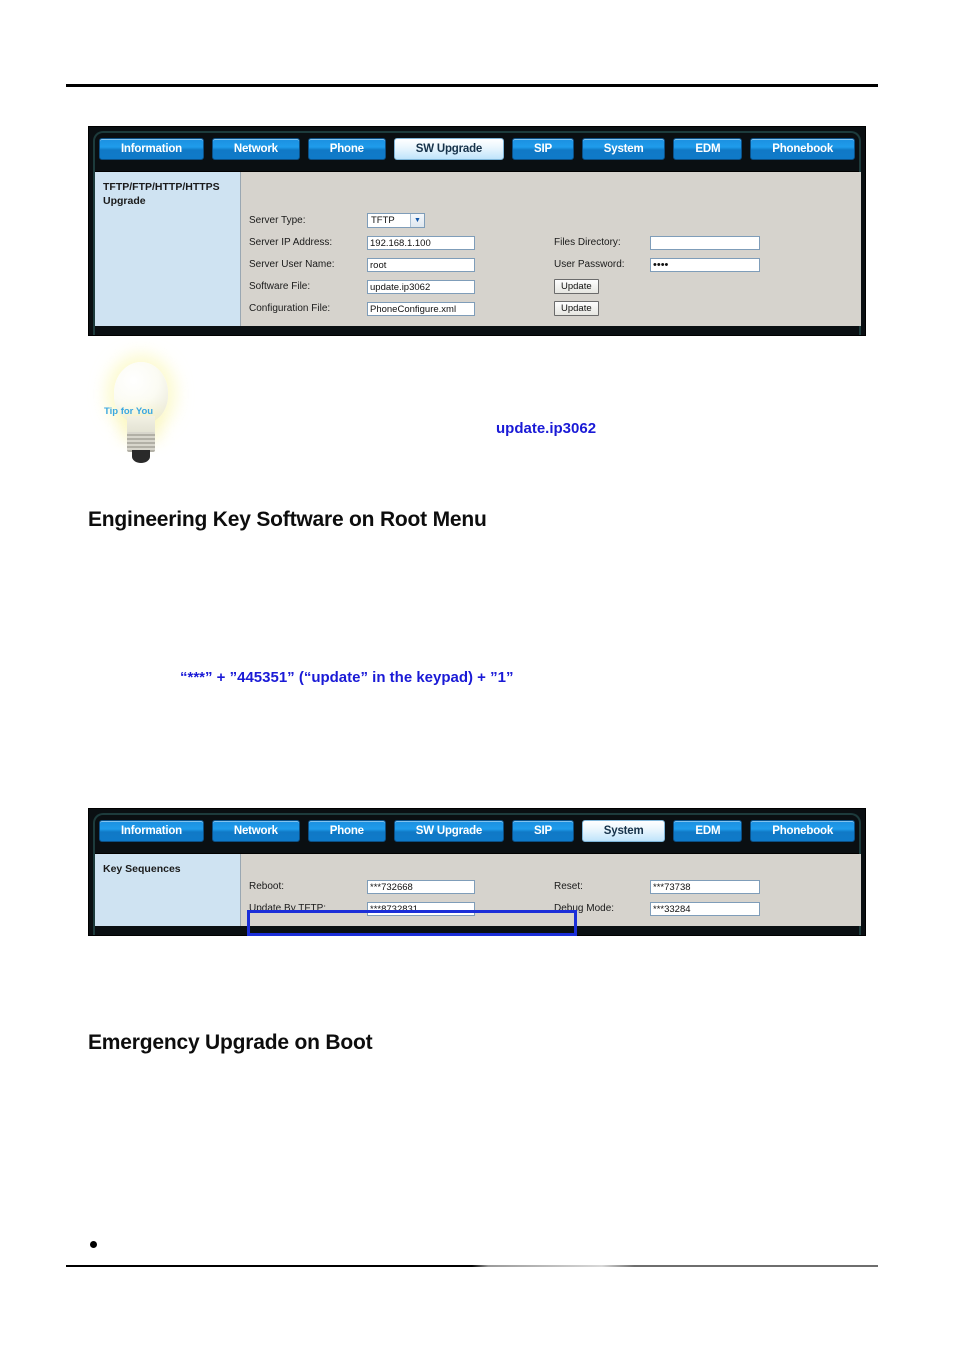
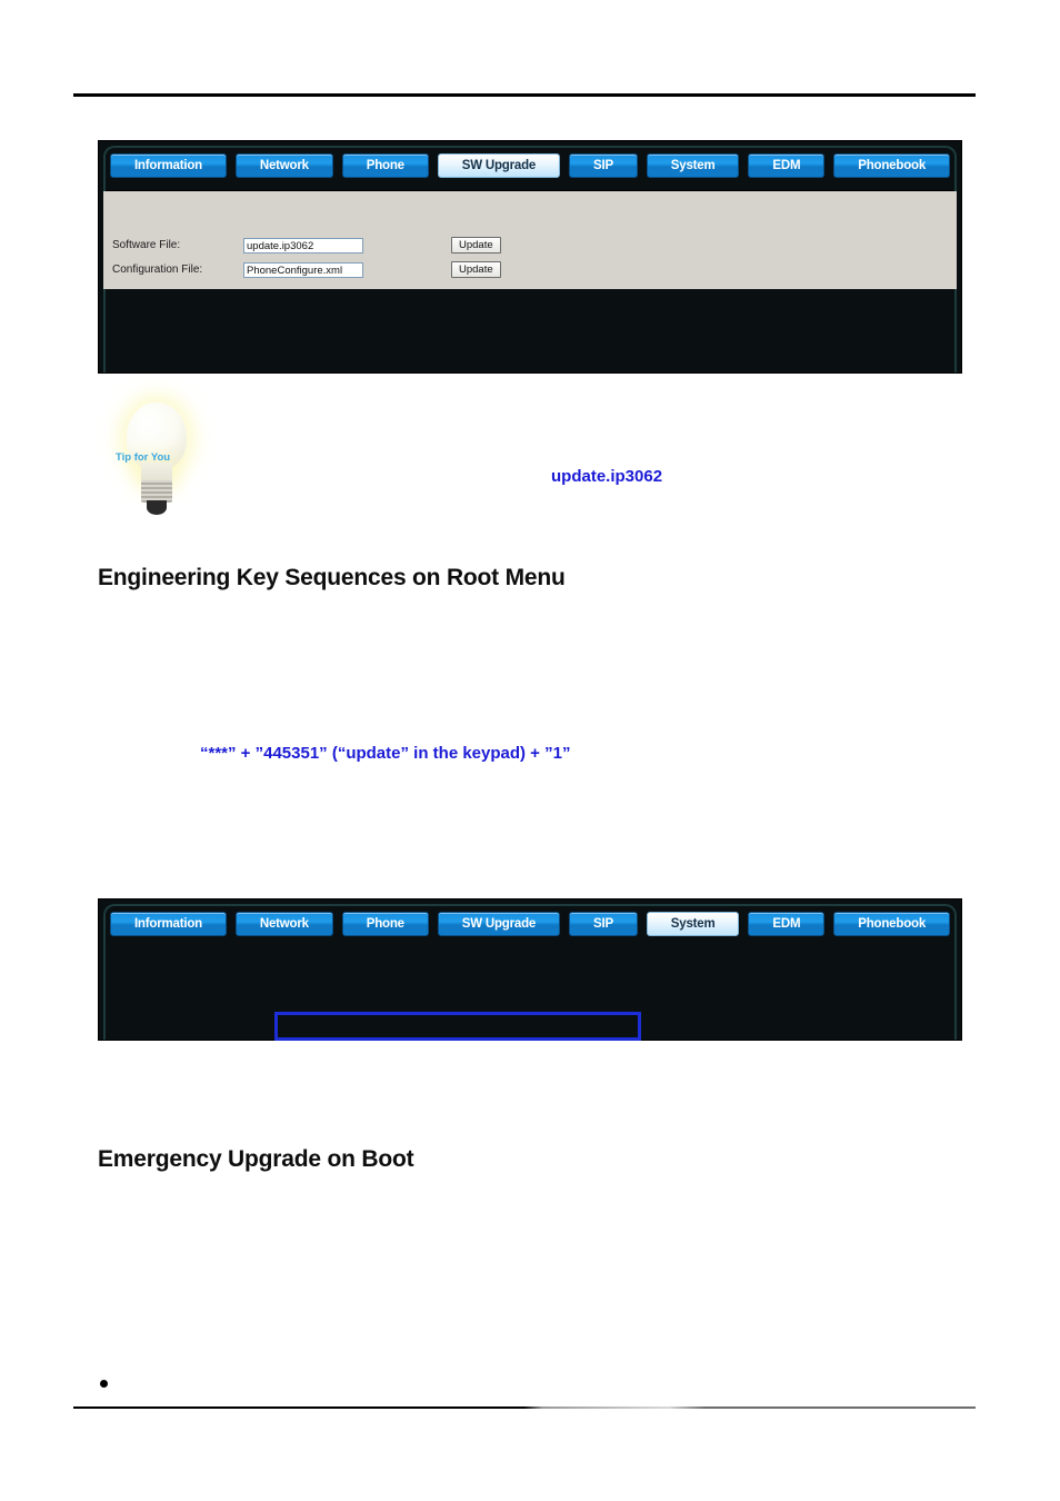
  Information
  Network
  Phone
  SW Upgrade
  SIP
  System
  EDM
  Phonebook
- TFTP/FTP/HTTP/HTTPS Upgrade
- Server Type:
- TFTP
- Server IP Address:
- 192.168.1.100
- Files Directory:
- Server User Name:
- root
- User Password:
- ••••
  Software File:
  update.ip3062
  Update
  Configuration File:
  PhoneConfigure.xml
  Update
  Tip for You
  update.ip3062
- Engineering Key Software on Root Menu
+ Engineering Key Sequences on Root Menu
  “***” + ”445351” (“update” in the keypad) + ”1”
  Information
  Network
  Phone
  SW Upgrade
  SIP
  System
  EDM
  Phonebook
- Key Sequences
- Reboot:
- ***732668
- Reset:
- ***73738
- Update By TFTP:
- ***8732831
- Debug Mode:
- ***33284
  Emergency Upgrade on Boot
